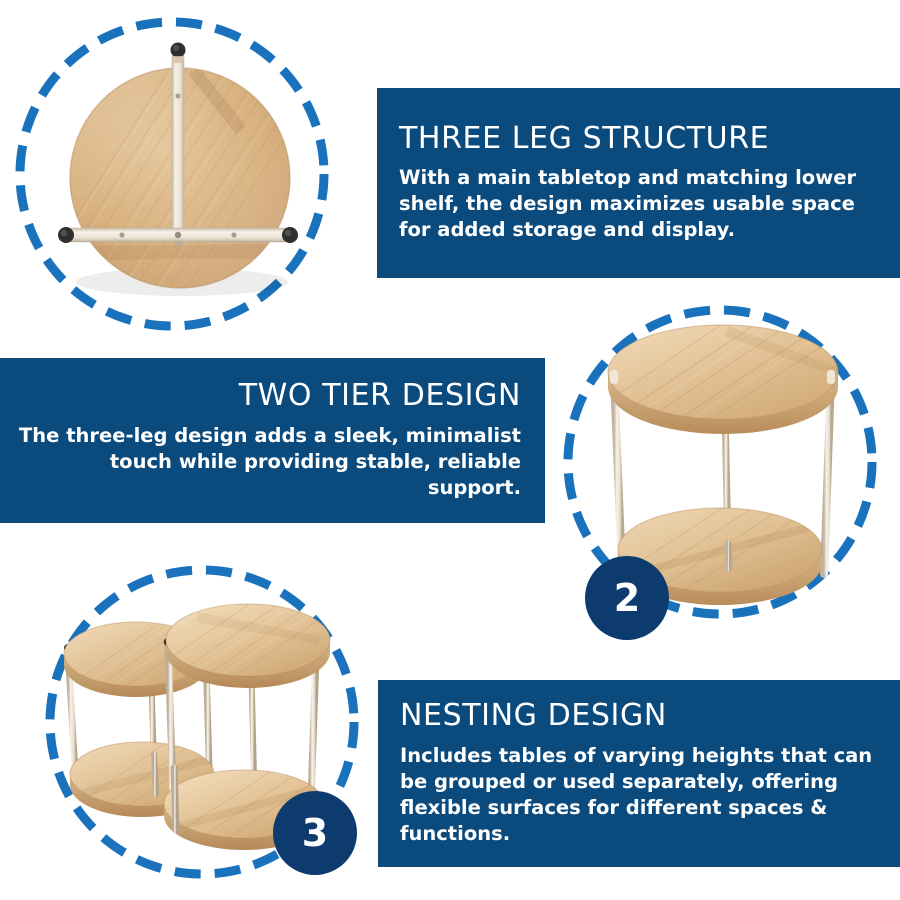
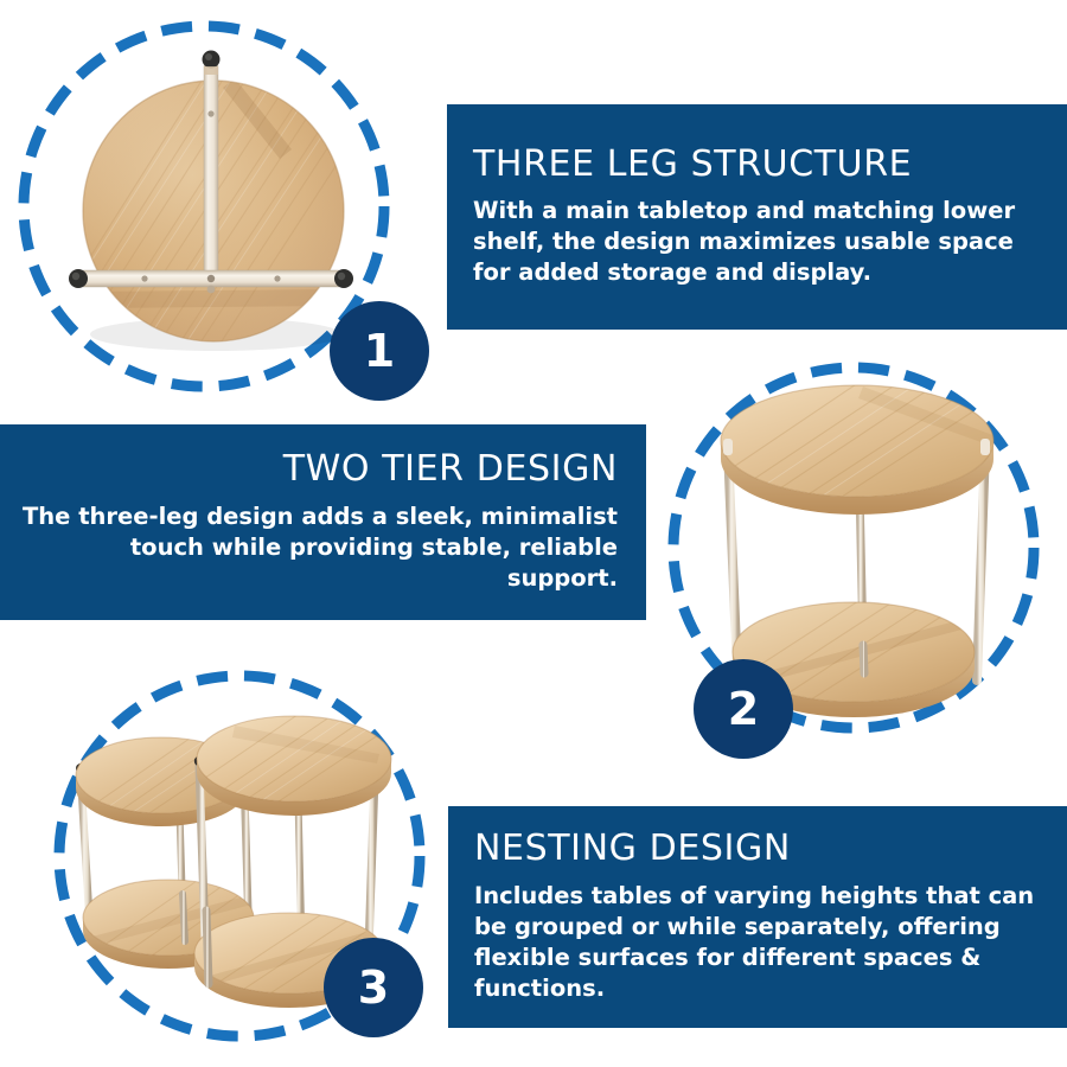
+ 1
  THREE LEG STRUCTURE
  With a main tabletop and matching lower shelf, the design maximizes usable space for added storage and display.
  2
  TWO TIER DESIGN
  The three-leg design adds a sleek, minimalist touch while providing stable, reliable support.
  3
  NESTING DESIGN
- Includes tables of varying heights that can be grouped or used separately, offering flexible surfaces for different spaces & functions.
+ Includes tables of varying heights that can be grouped or while separately, offering flexible surfaces for different spaces & functions.
